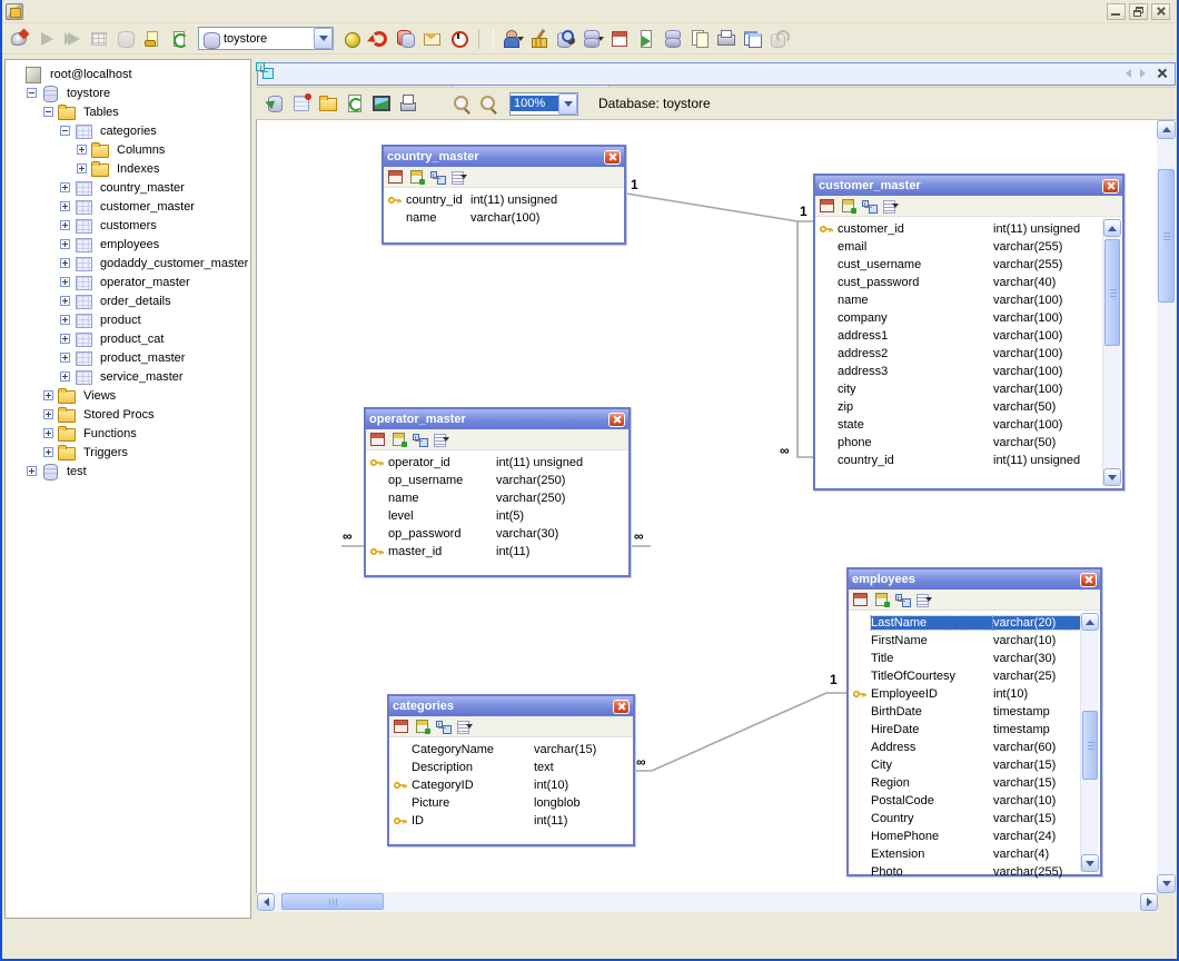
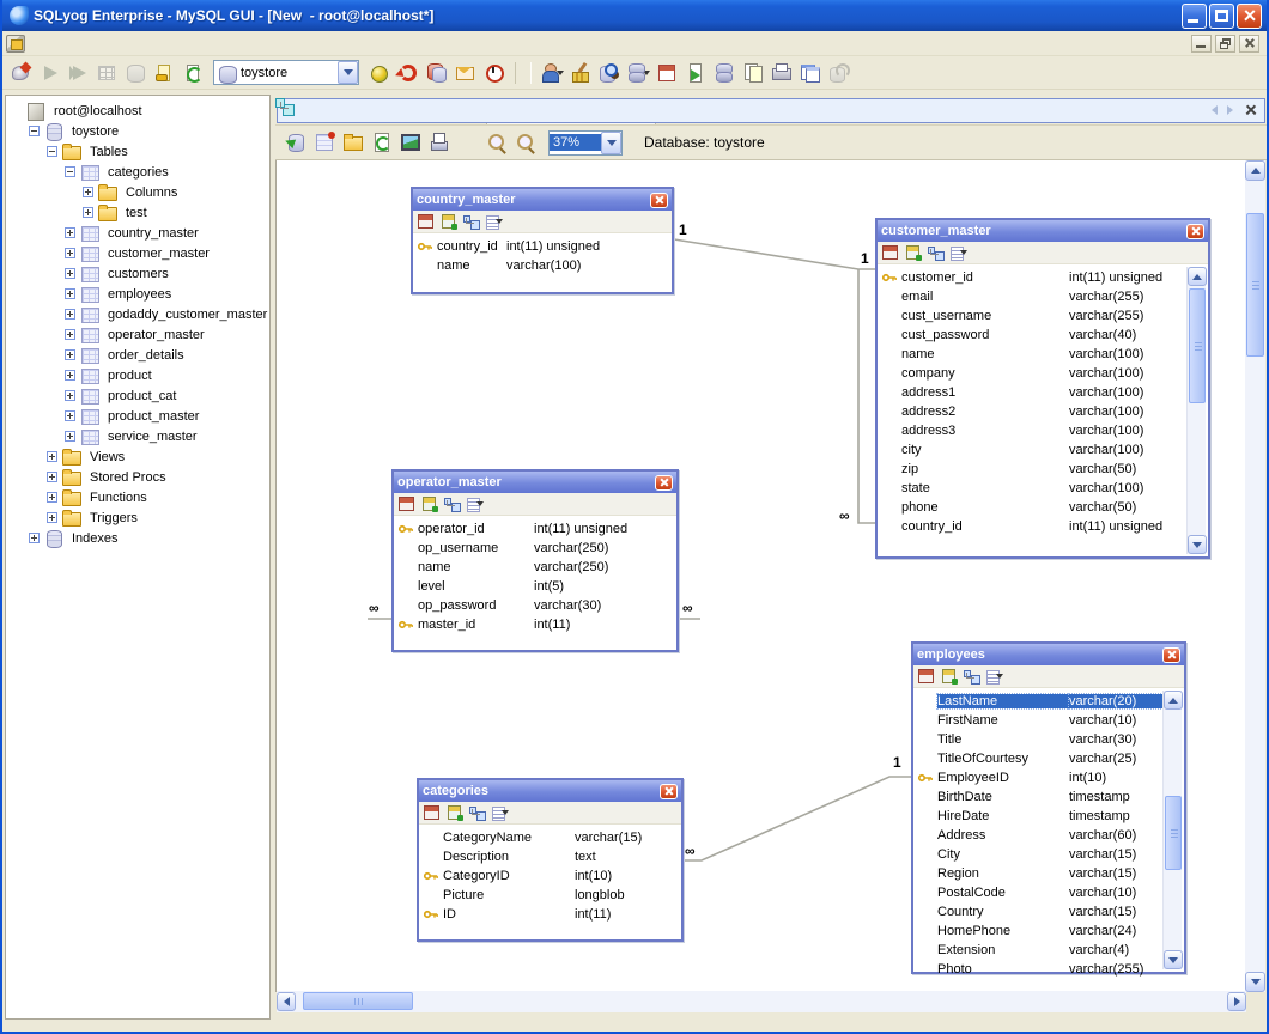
+ SQLyog Enterprise - MySQL GUI - [New - root@localhost*]
  toystore
  root@localhost
  toystore
  Tables
  categories
  Columns
- Indexes
+ test
  country_master
  customer_master
  customers
  employees
  godaddy_customer_master
  operator_master
  order_details
  product
  product_cat
  product_master
  service_master
  Views
  Stored Procs
  Functions
  Triggers
- test
+ Indexes
- 100%
+ 37%
  Database: toystore
  1
  1
  ∞
  ∞
  1
  ∞
  ∞
  country_master
  country_id
  int(11) unsigned
  name
  varchar(100)
  customer_master
  customer_id
  int(11) unsigned
  email
  varchar(255)
  cust_username
  varchar(255)
  cust_password
  varchar(40)
  name
  varchar(100)
  company
  varchar(100)
  address1
  varchar(100)
  address2
  varchar(100)
  address3
  varchar(100)
  city
  varchar(100)
  zip
  varchar(50)
  state
  varchar(100)
  phone
  varchar(50)
  country_id
  int(11) unsigned
  operator_master
  operator_id
  int(11) unsigned
  op_username
  varchar(250)
  name
  varchar(250)
  level
  int(5)
  op_password
  varchar(30)
  master_id
  int(11)
  categories
  CategoryName
  varchar(15)
  Description
  text
  CategoryID
  int(10)
  Picture
  longblob
  ID
  int(11)
  employees
  LastName
  varchar(20)
  FirstName
  varchar(10)
  Title
  varchar(30)
  TitleOfCourtesy
  varchar(25)
  EmployeeID
  int(10)
  BirthDate
  timestamp
  HireDate
  timestamp
  Address
  varchar(60)
  City
  varchar(15)
  Region
  varchar(15)
  PostalCode
  varchar(10)
  Country
  varchar(15)
  HomePhone
  varchar(24)
  Extension
  varchar(4)
  Photo
  varchar(255)
